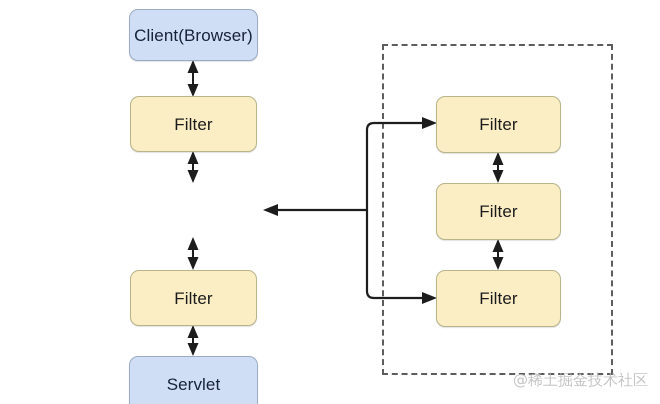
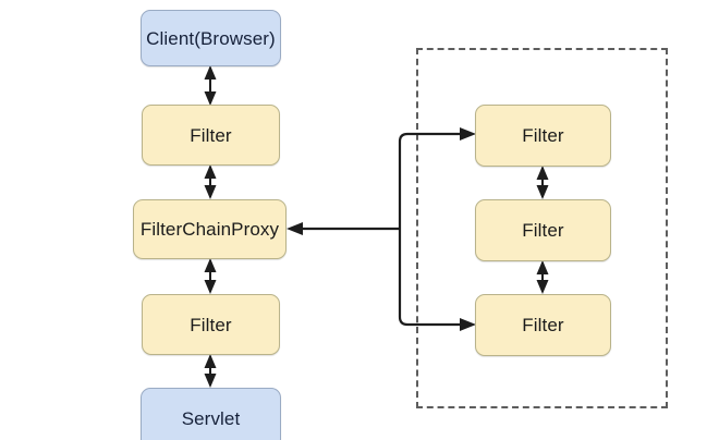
  Client(Browser)
  Filter
+ FilterChainProxy
  Filter
  Servlet
  Filter
  Filter
  Filter
- @稀土掘金技术社区
